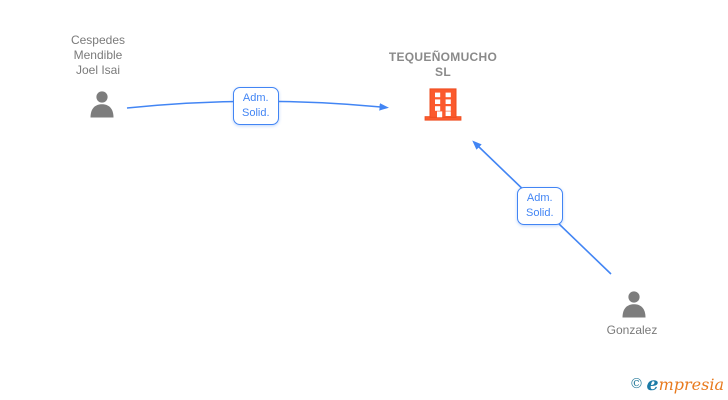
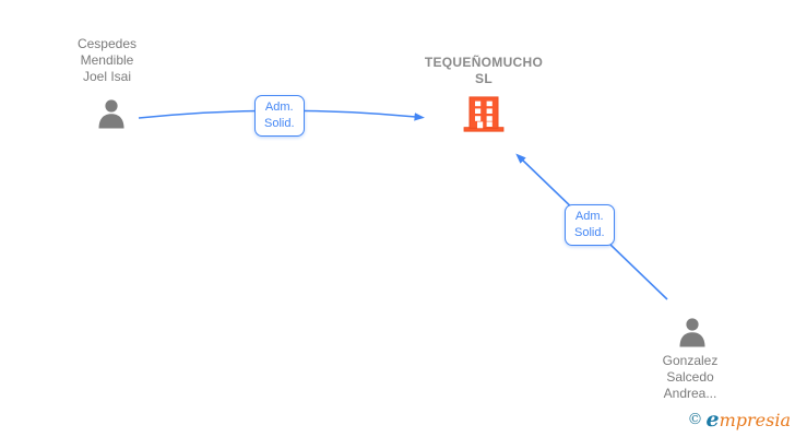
  Cespedes
  Mendible
  Joel Isai
  TEQUEÑOMUCHO
  SL
  Gonzalez
+ Salcedo
+ Andrea...
  Adm.
  Solid.
  Adm.
  Solid.
  © empresia
